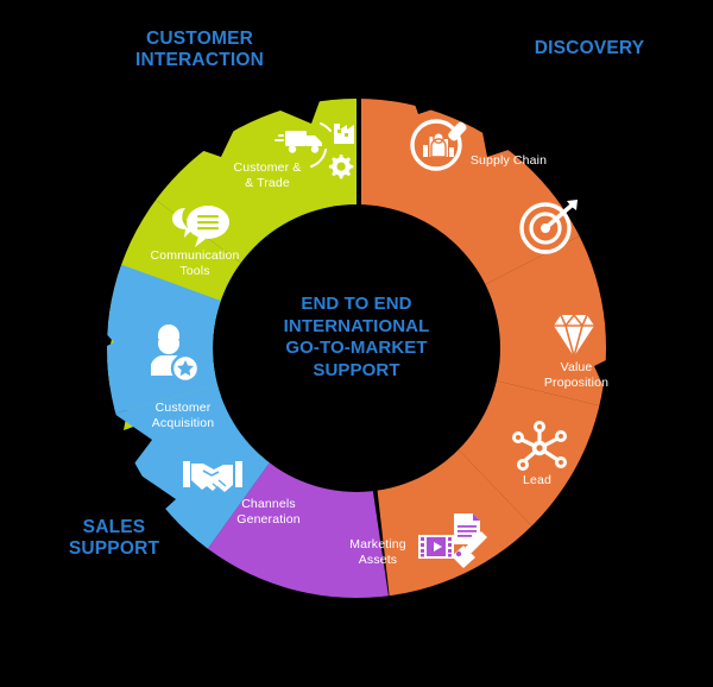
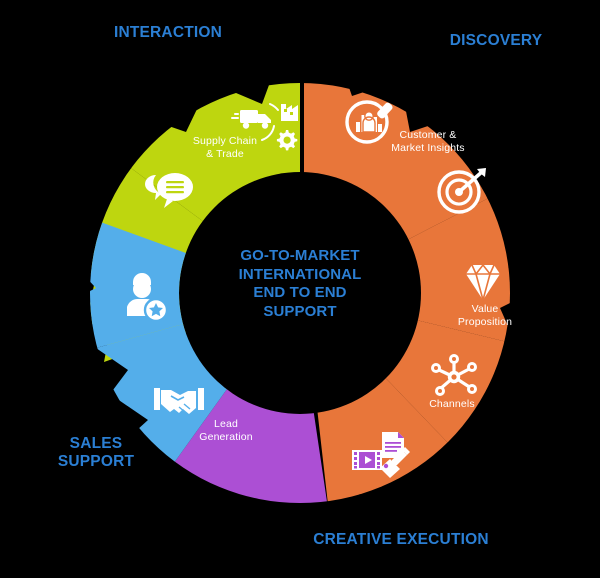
- Customer &
+ Supply Chain
  & Trade
- Communication
- Tools
- Supply Chain
+ Customer &
+ Market Insights
  Value
  Proposition
- Lead
+ Channels
- Marketing
- Assets
- Channels
+ Lead
  Generation
- Customer
- Acquisition
- CUSTOMER
  INTERACTION
  DISCOVERY
  SALES
  SUPPORT
+ CREATIVE EXECUTION
- END TO END
+ GO-TO-MARKET
  INTERNATIONAL
- GO-TO-MARKET
+ END TO END
  SUPPORT
